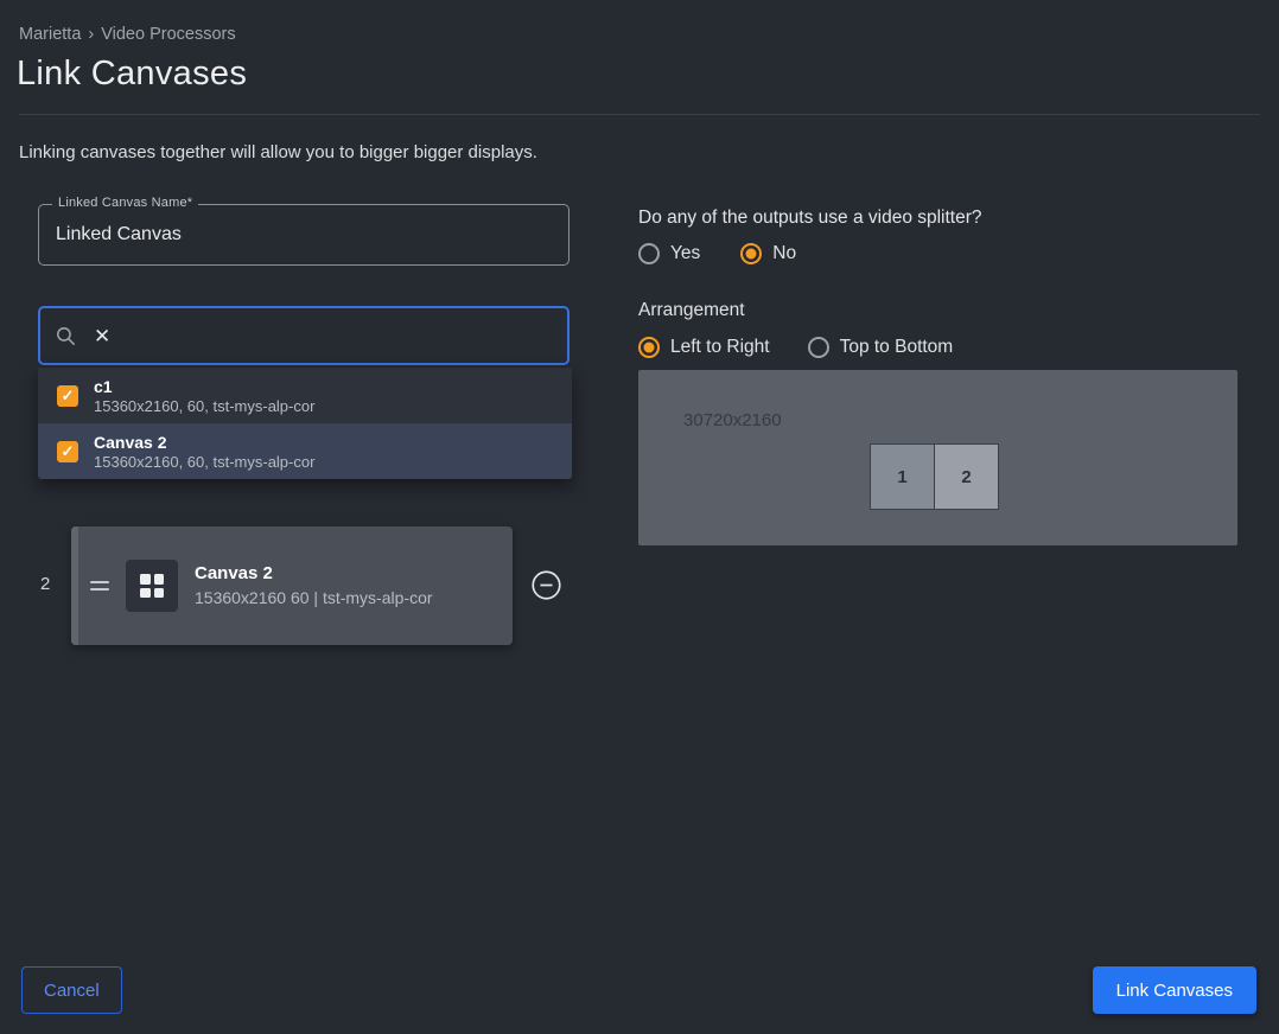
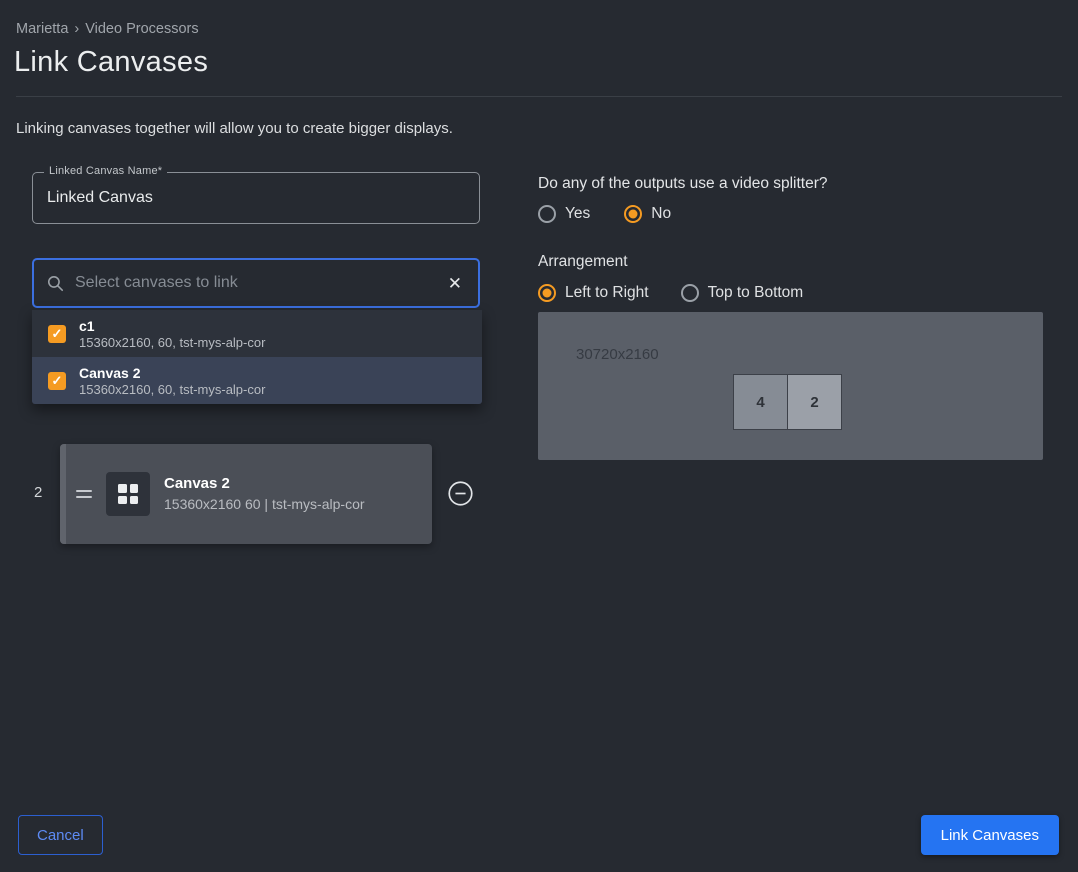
  Marietta › Video Processors
  Link Canvases
- Linking canvases together will allow you to bigger bigger displays.
+ Linking canvases together will allow you to create bigger displays.
  Linked Canvas Name*
  Linked Canvas
+ Select canvases to link
  ✕
  ✓
  c1
  15360x2160, 60, tst-mys-alp-cor
  ✓
  Canvas 2
  15360x2160, 60, tst-mys-alp-cor
  2
  Canvas 2
  15360x2160 60 | tst-mys-alp-cor
  Do any of the outputs use a video splitter?
  Yes
  No
  Arrangement
  Left to Right
  Top to Bottom
  30720x2160
- 1
+ 4
  2
  Cancel
  Link Canvases
